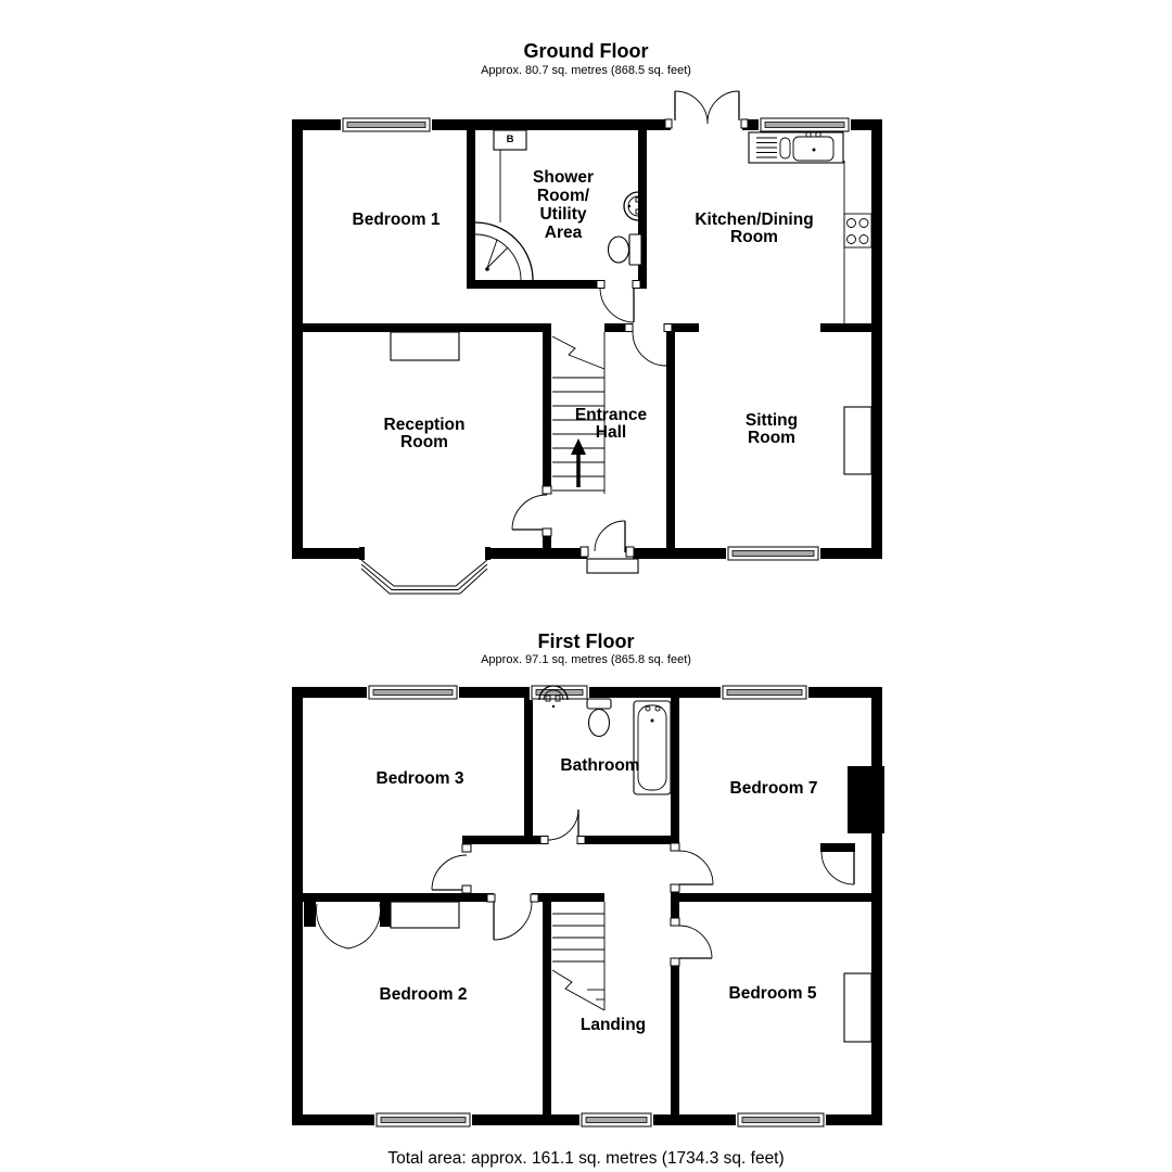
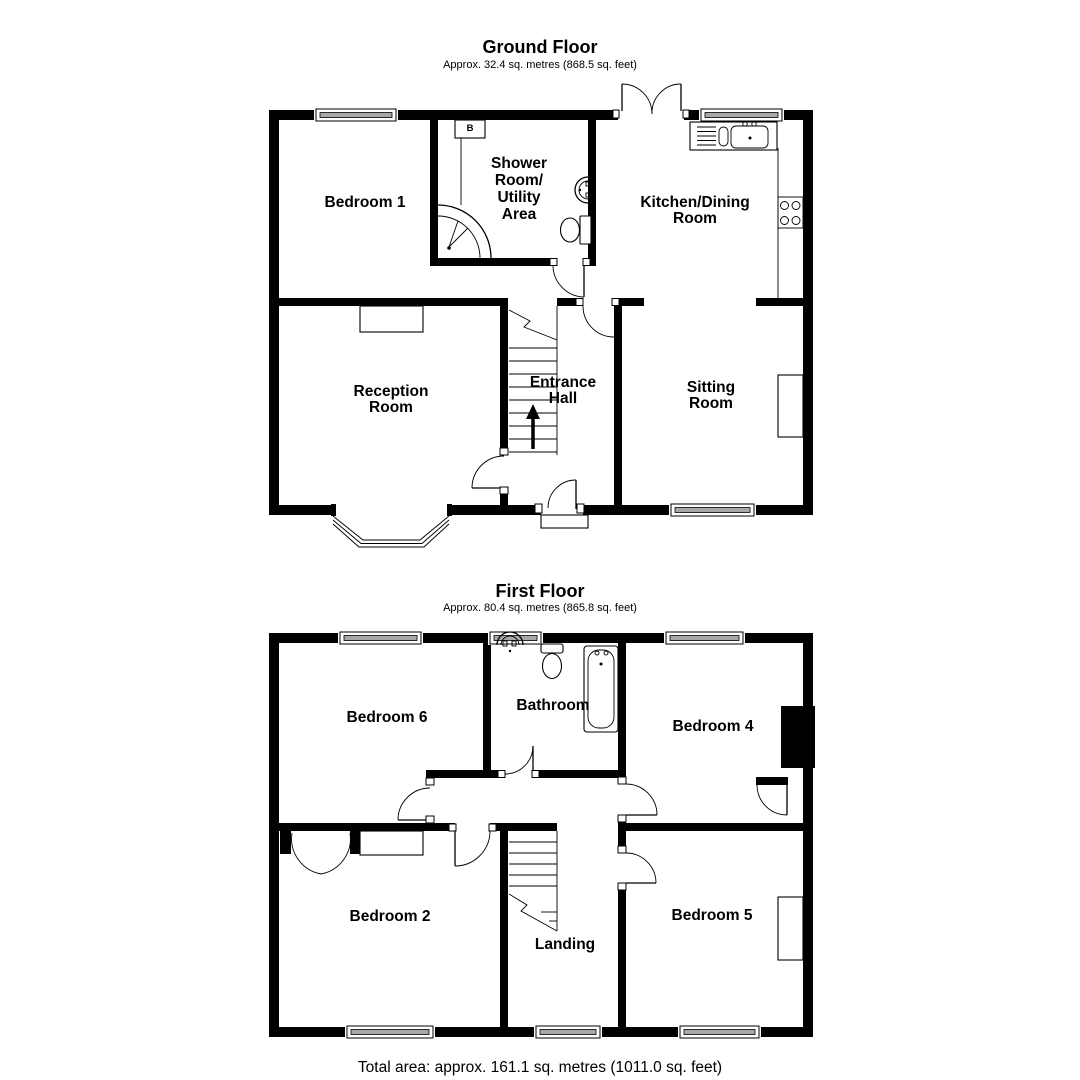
  Ground Floor
- Approx. 80.7 sq. metres (868.5 sq. feet)
+ Approx. 32.4 sq. metres (868.5 sq. feet)
  Bedroom 1
  Shower
  Room/
  Utility
  Area
  Kitchen/Dining
  Room
  Reception
  Room
  Entrance
  Hall
  Sitting
  Room
  B
  First Floor
- Approx. 97.1 sq. metres (865.8 sq. feet)
+ Approx. 80.4 sq. metres (865.8 sq. feet)
- Bedroom 3
+ Bedroom 6
  Bathroom
- Bedroom 7
+ Bedroom 4
  Bedroom 2
  Landing
  Bedroom 5
- Total area: approx. 161.1 sq. metres (1734.3 sq. feet)
+ Total area: approx. 161.1 sq. metres (1011.0 sq. feet)
